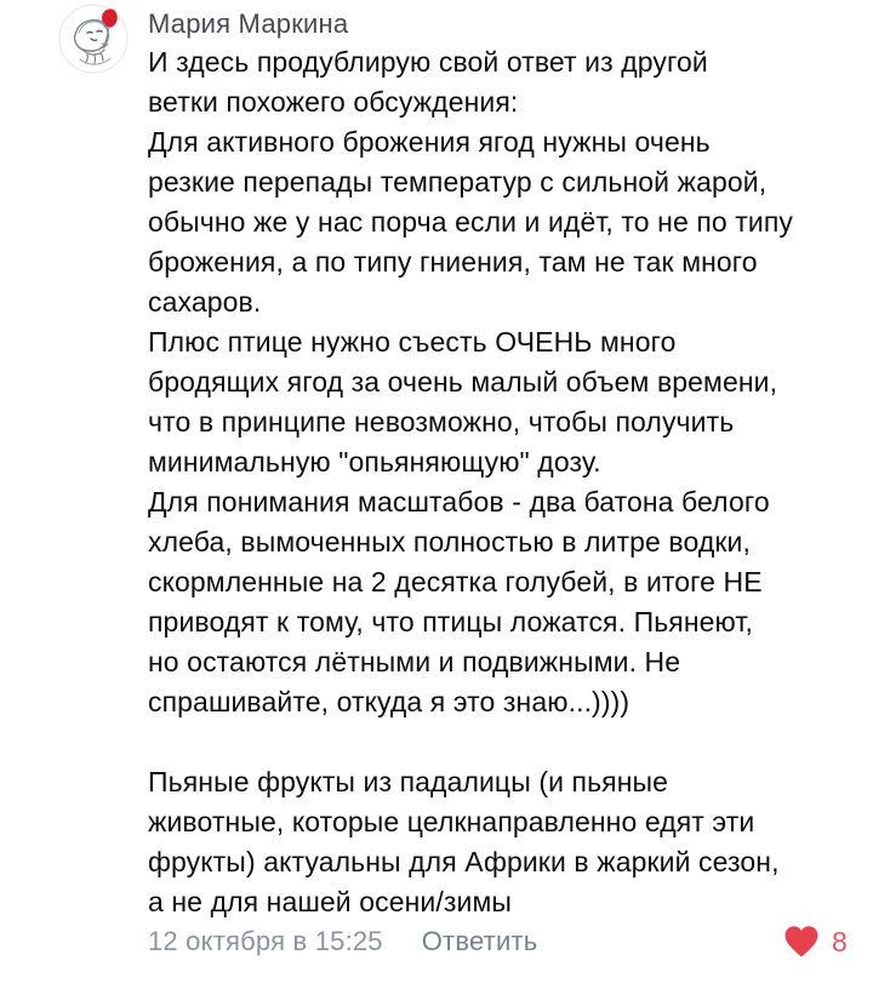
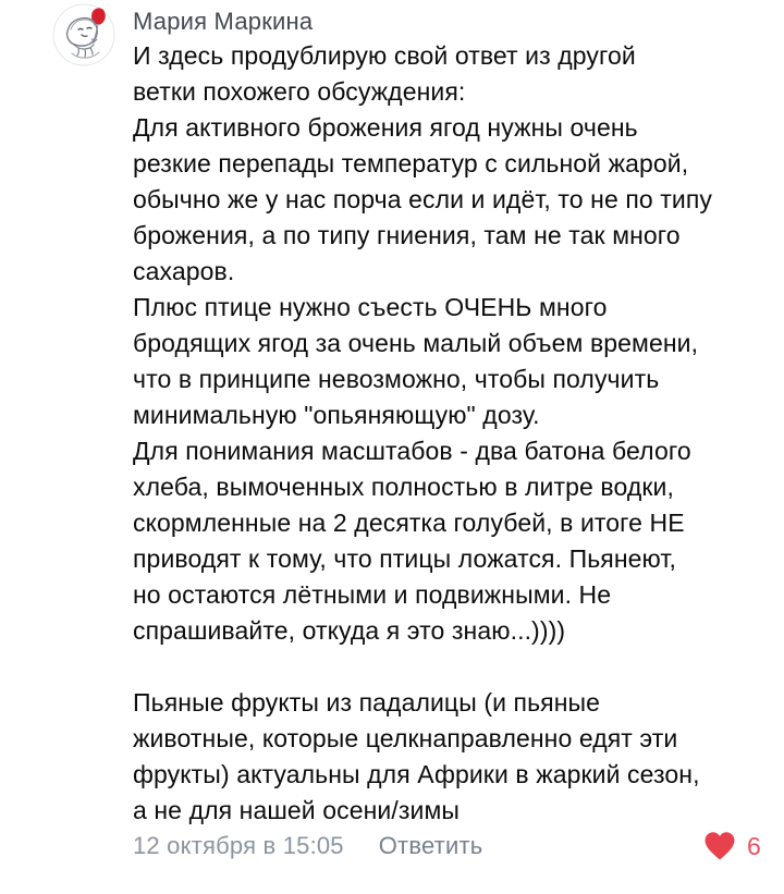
  Мария Маркина
  И здесь продублирую свой ответ из другой
  ветки похожего обсуждения:
  Для активного брожения ягод нужны очень
  резкие перепады температур с сильной жарой,
  обычно же у нас порча если и идёт, то не по типу
  брожения, а по типу гниения, там не так много
  сахаров.
  Плюс птице нужно съесть ОЧЕНЬ много
  бродящих ягод за очень малый объем времени,
  что в принципе невозможно, чтобы получить
  минимальную "опьяняющую" дозу.
  Для понимания масштабов - два батона белого
  хлеба, вымоченных полностью в литре водки,
  скормленные на 2 десятка голубей, в итоге НЕ
  приводят к тому, что птицы ложатся. Пьянеют,
  но остаются лётными и подвижными. Не
  спрашивайте, откуда я это знаю...))))
  Пьяные фрукты из падалицы (и пьяные
  животные, которые целкнаправленно едят эти
  фрукты) актуальны для Африки в жаркий сезон,
  а не для нашей осени/зимы
- 12 октября в 15:25
+ 12 октября в 15:05
  Ответить
- 8
+ 6
